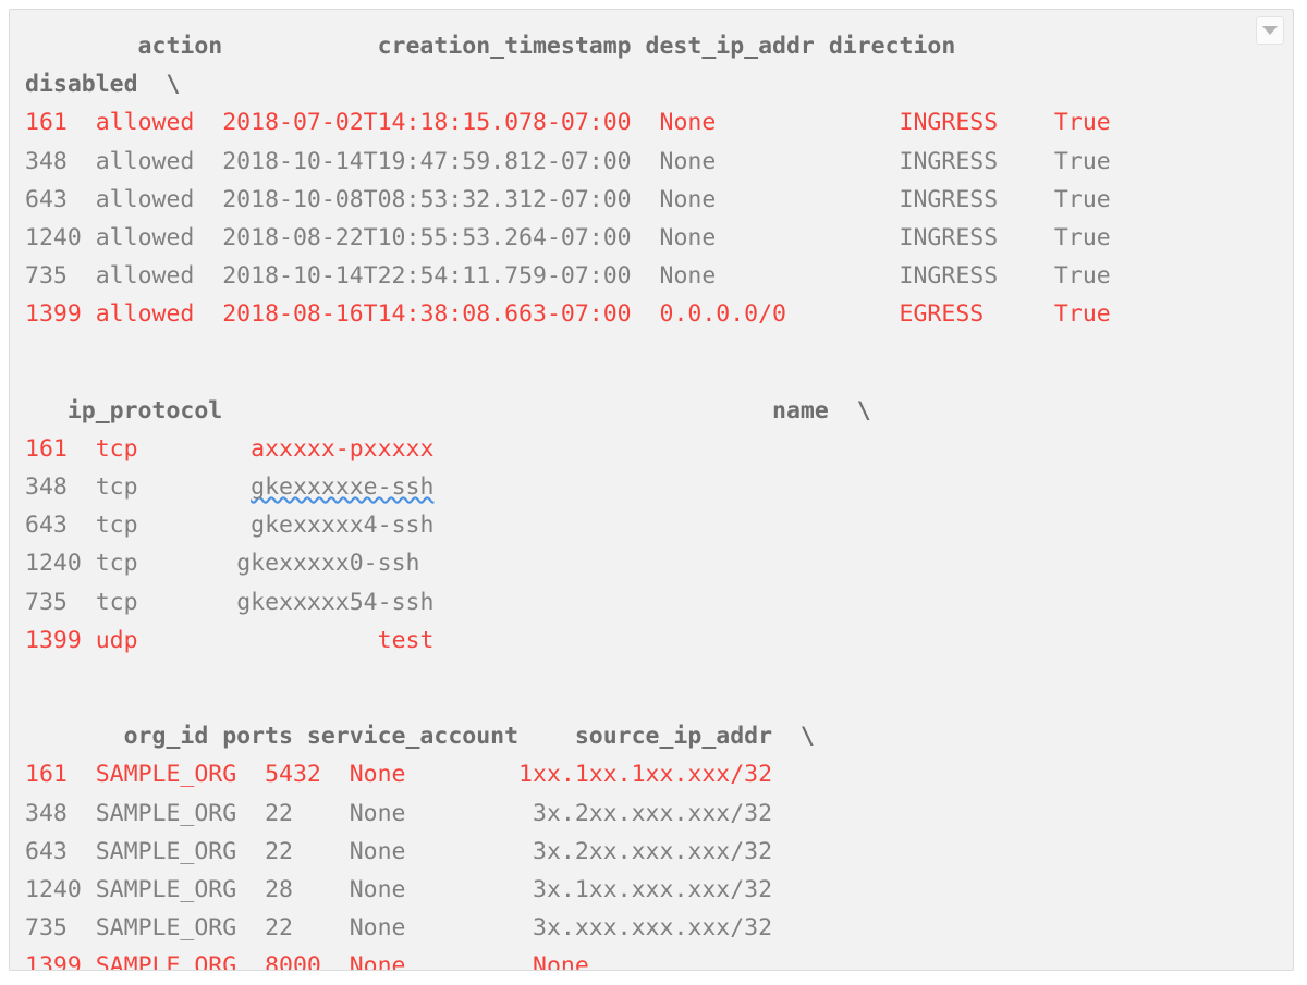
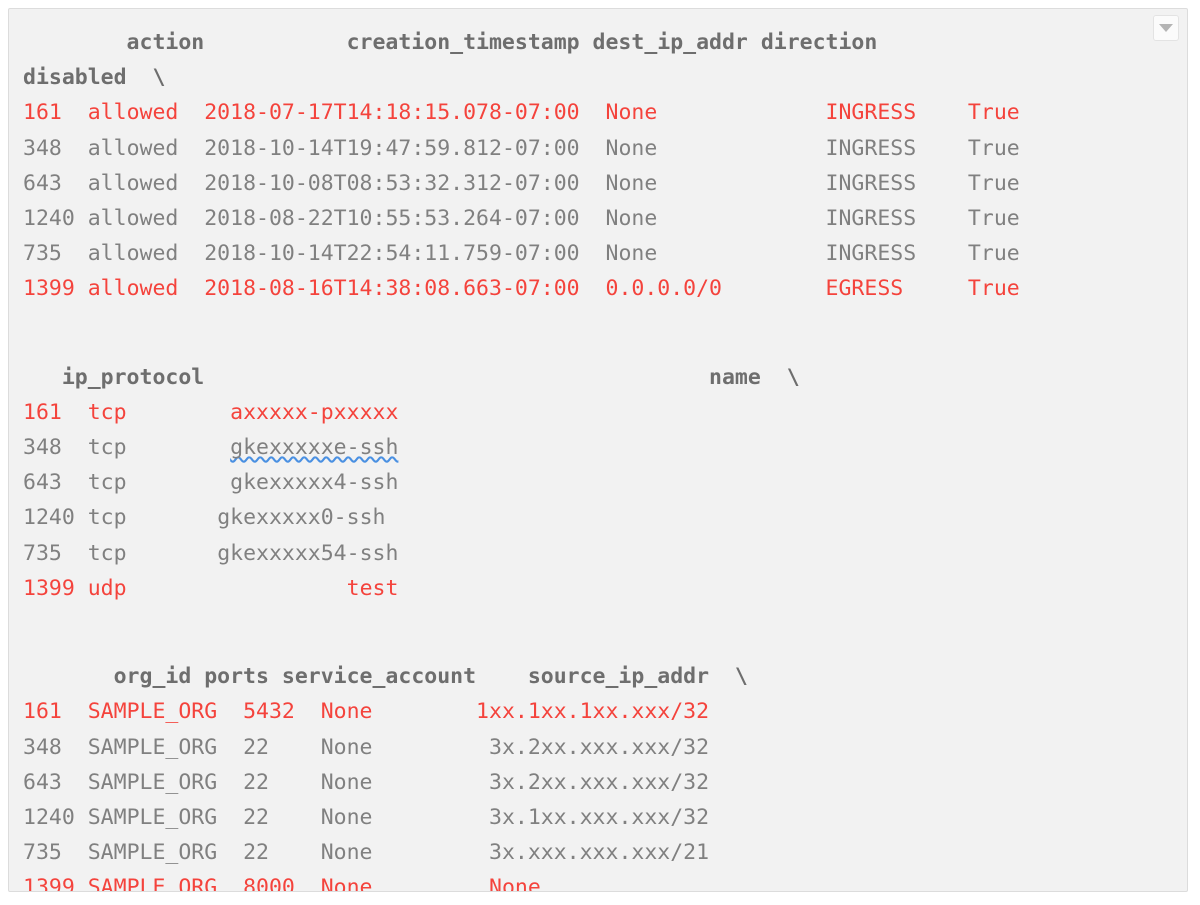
  action creation_timestamp dest_ip_addr direction
  disabled \
- 161 allowed 2018-07-02T14:18:15.078-07:00 None INGRESS True
+ 161 allowed 2018-07-17T14:18:15.078-07:00 None INGRESS True
  348 allowed 2018-10-14T19:47:59.812-07:00 None INGRESS True
  643 allowed 2018-10-08T08:53:32.312-07:00 None INGRESS True
  1240 allowed 2018-08-22T10:55:53.264-07:00 None INGRESS True
  735 allowed 2018-10-14T22:54:11.759-07:00 None INGRESS True
  1399 allowed 2018-08-16T14:38:08.663-07:00 0.0.0.0/0 EGRESS True
  ip_protocol name \
  161 tcp axxxxx-pxxxxx
  348 tcp gkexxxxxe-ssh
  643 tcp gkexxxxx4-ssh
  1240 tcp gkexxxxx0-ssh
  735 tcp gkexxxxx54-ssh
  1399 udp test
  org_id ports service_account source_ip_addr \
  161 SAMPLE_ORG 5432 None 1xx.1xx.1xx.xxx/32
  348 SAMPLE_ORG 22 None 3x.2xx.xxx.xxx/32
  643 SAMPLE_ORG 22 None 3x.2xx.xxx.xxx/32
- 1240 SAMPLE_ORG 28 None 3x.1xx.xxx.xxx/32
+ 1240 SAMPLE_ORG 22 None 3x.1xx.xxx.xxx/32
- 735 SAMPLE_ORG 22 None 3x.xxx.xxx.xxx/32
+ 735 SAMPLE_ORG 22 None 3x.xxx.xxx.xxx/21
  1399 SAMPLE_ORG 8000 None None
